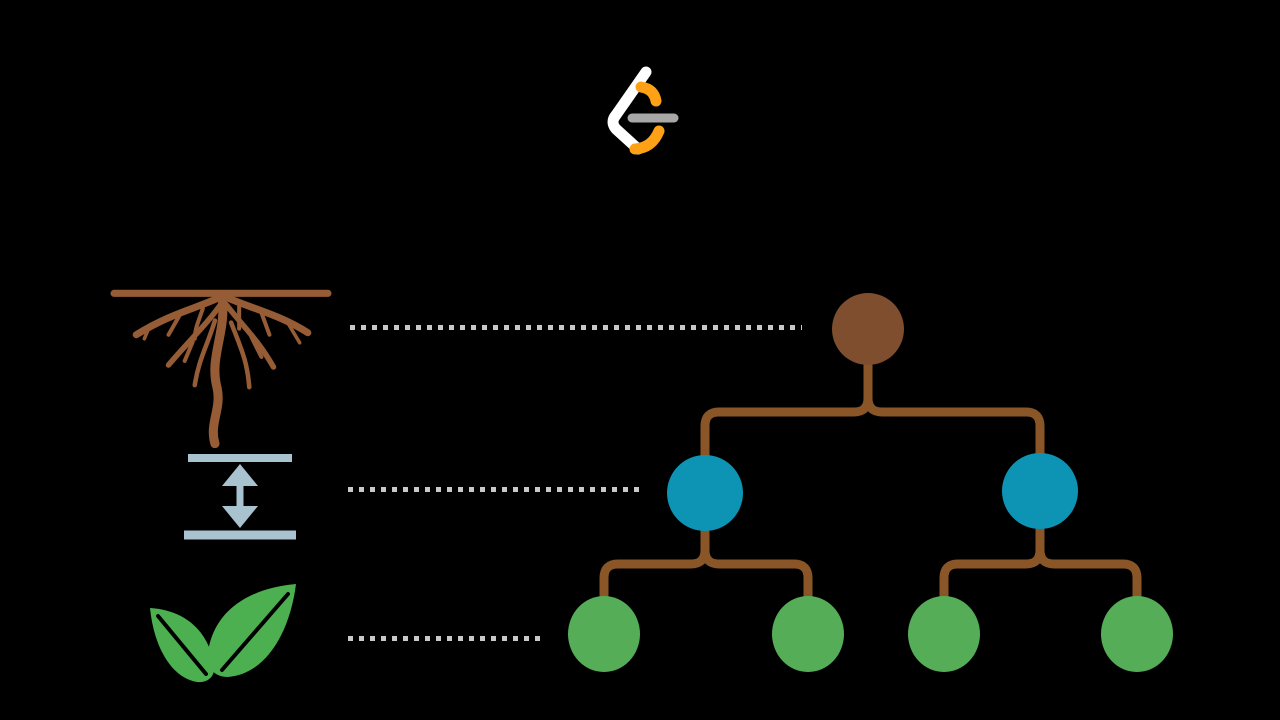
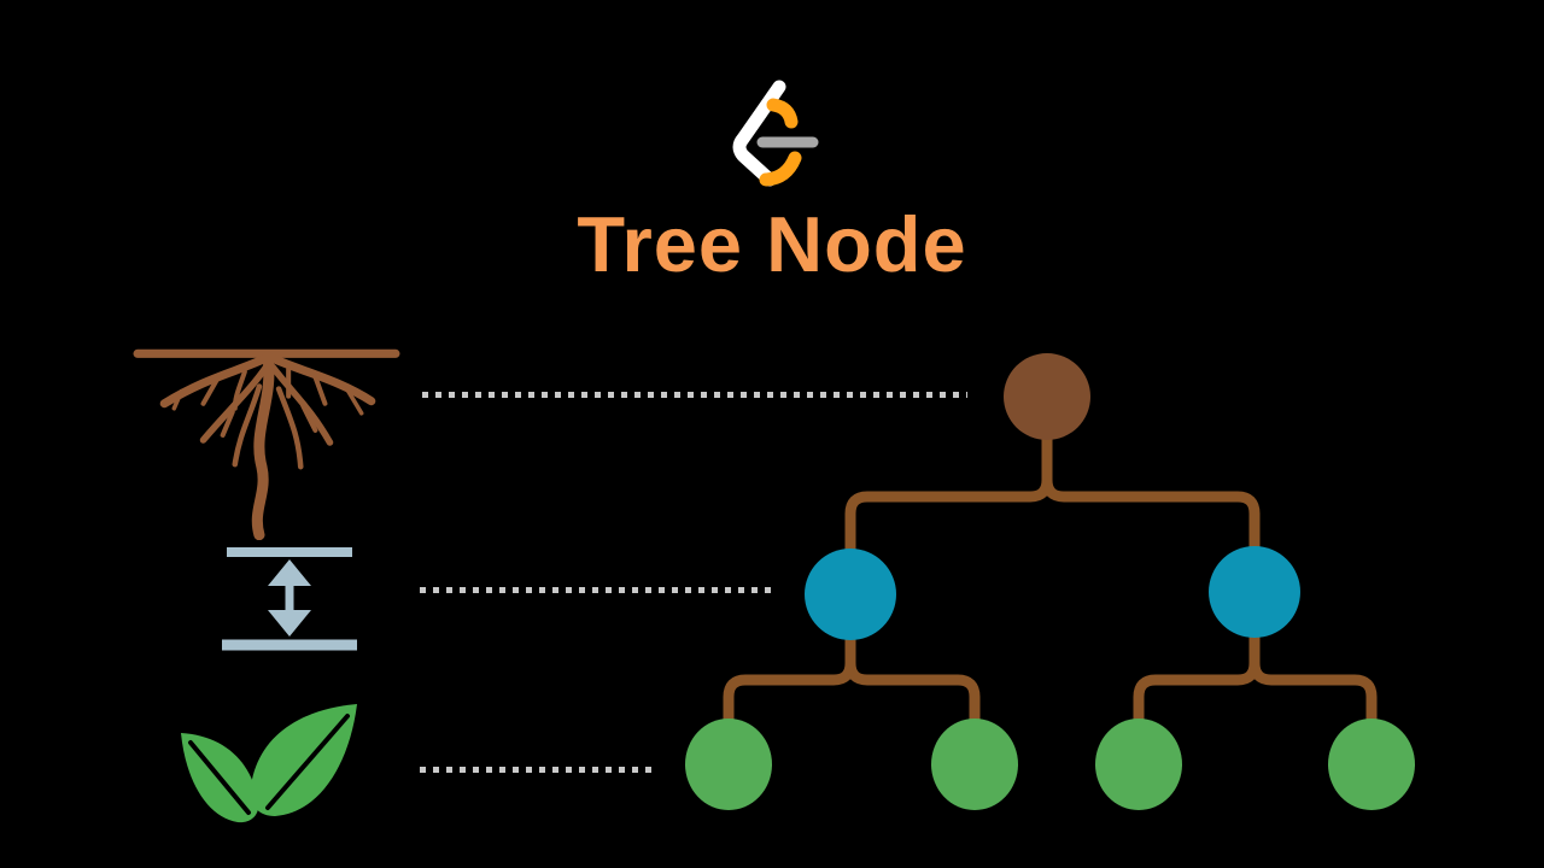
+ Tree Node
